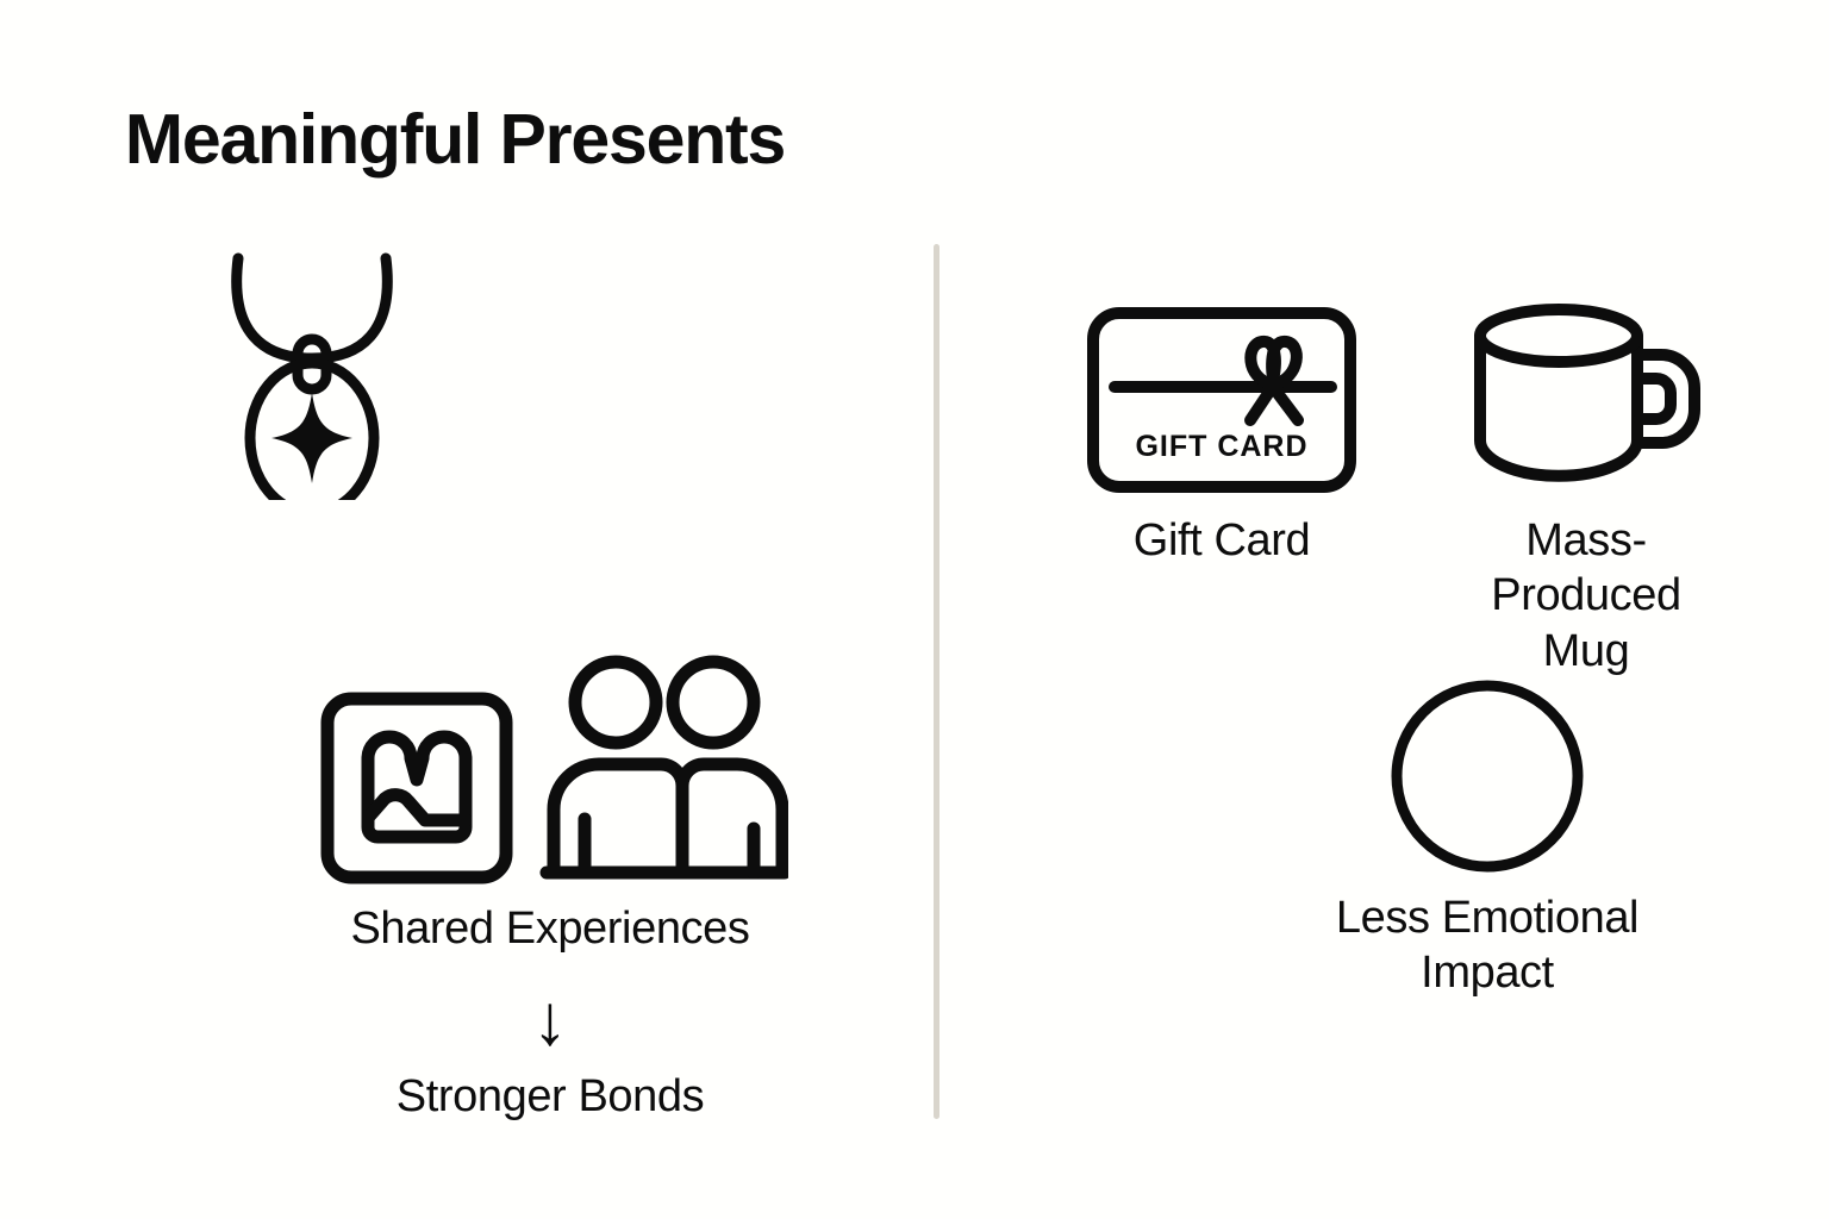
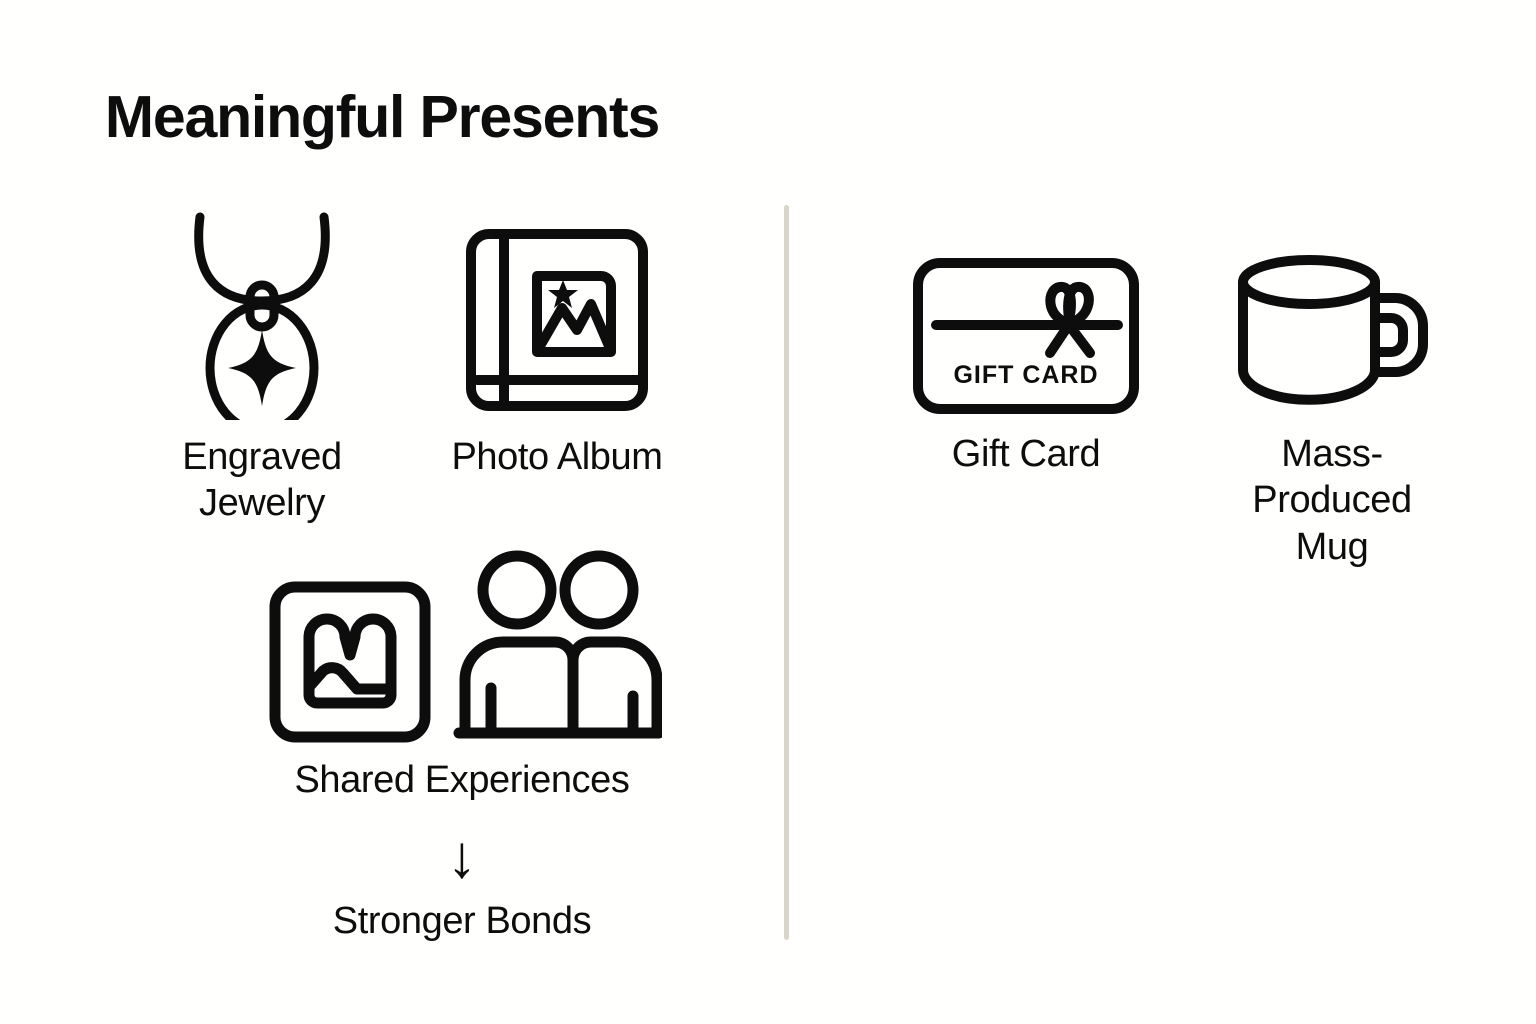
  Meaningful Presents
+ Engraved
+ Jewelry
+ Photo Album
  Shared Experiences
  ↓
  Stronger Bonds
  GIFT CARD
  Gift Card
  Mass-
  Produced
  Mug
- Less Emotional
- Impact
